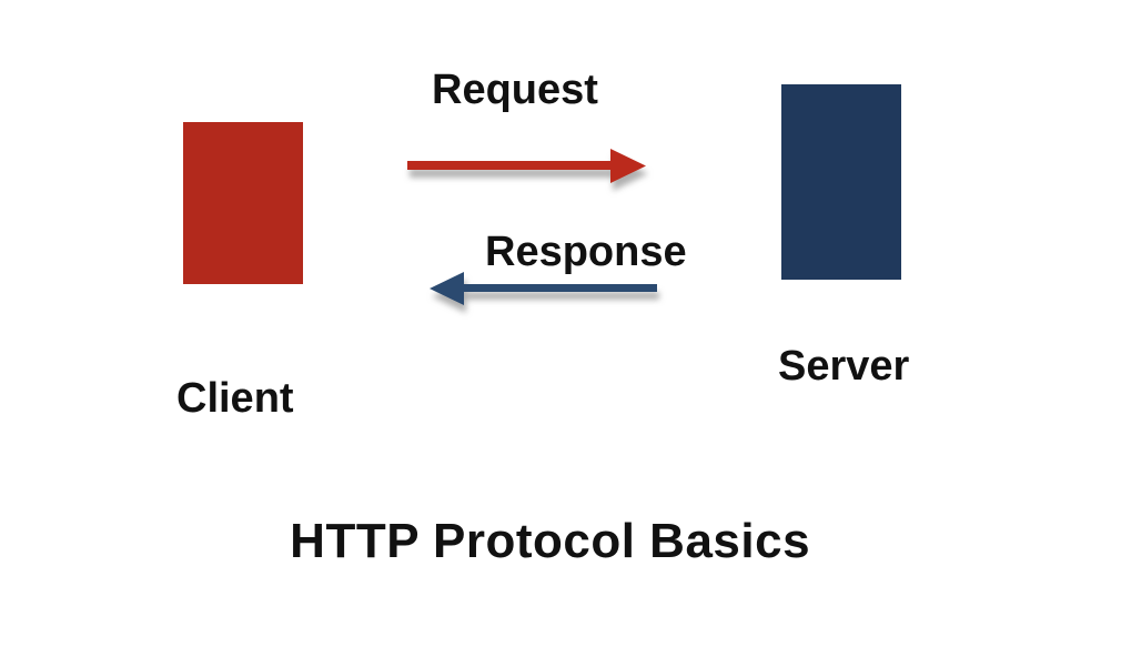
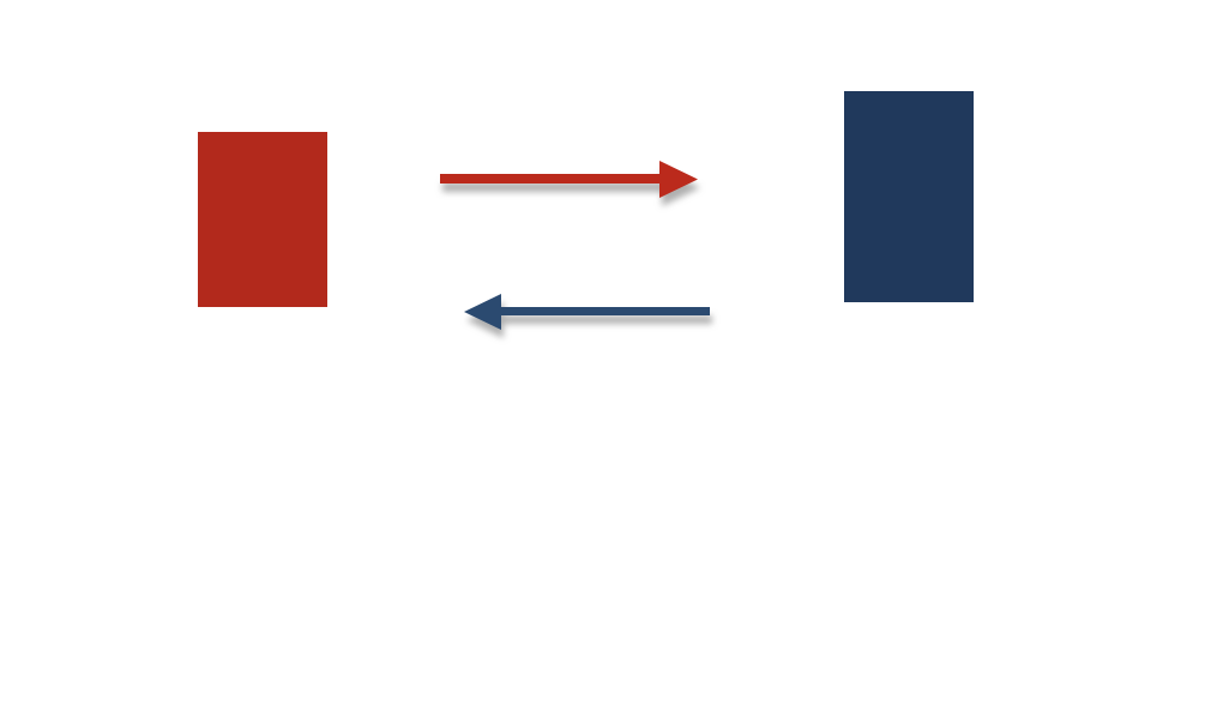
- Request
- Response
- Client
- Server
- HTTP Protocol Basics
